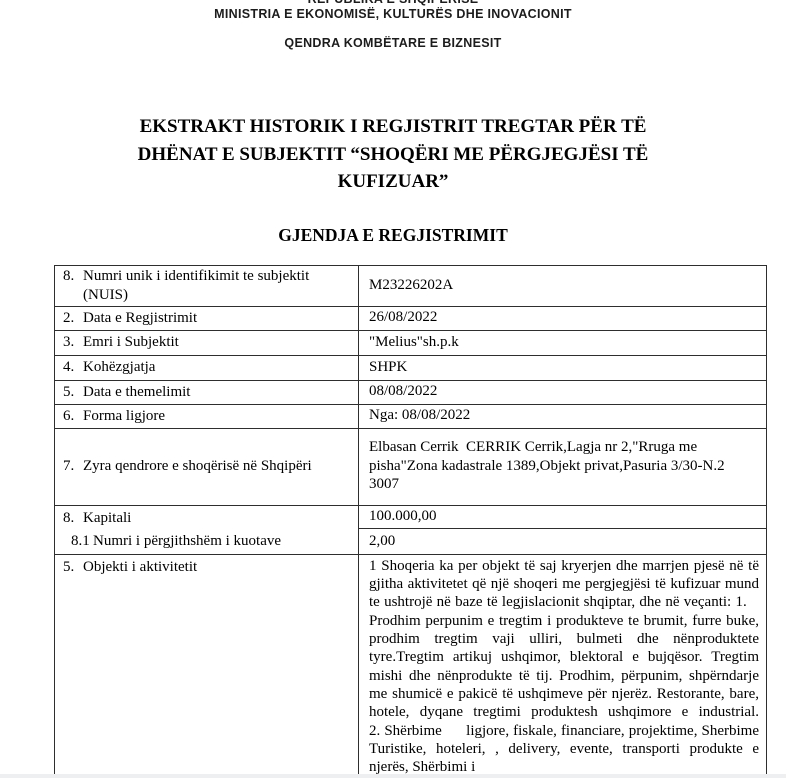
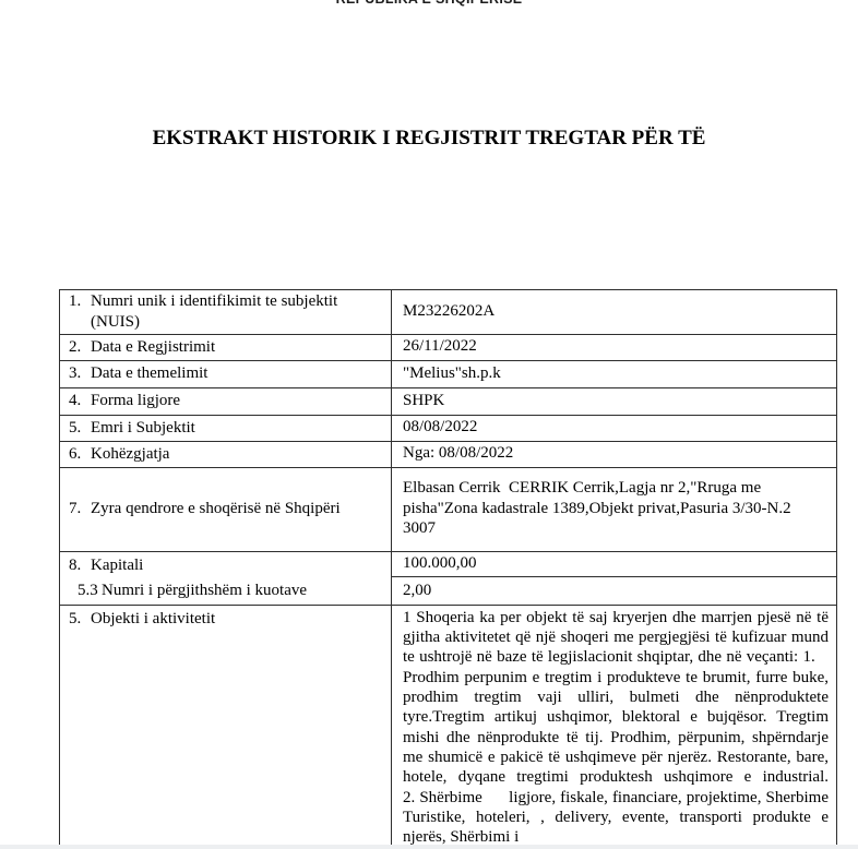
- MINISTRIA E EKONOMISË, KULTURËS DHE INOVACIONIT
- QENDRA KOMBËTARE E BIZNESIT
  EKSTRAKT HISTORIK I REGJISTRIT TREGTAR PËR TË
- DHËNAT E SUBJEKTIT “SHOQËRI ME PËRGJEGJËSI TË
- KUFIZUAR”
- GJENDJA E REGJISTRIMIT
- 8. Numri unik i identifikimit te subjektit (NUIS)	M23226202A
+ 1. Numri unik i identifikimit te subjektit (NUIS)	M23226202A
- 2. Data e Regjistrimit	26/08/2022
+ 2. Data e Regjistrimit	26/11/2022
- 3. Emri i Subjektit	"Melius"sh.p.k
+ 3. Data e themelimit	"Melius"sh.p.k
- 4. Kohëzgjatja	SHPK
+ 4. Forma ligjore	SHPK
- 5. Data e themelimit	08/08/2022
+ 5. Emri i Subjektit	08/08/2022
- 6. Forma ligjore	Nga: 08/08/2022
+ 6. Kohëzgjatja	Nga: 08/08/2022
  7. Zyra qendrore e shoqërisë në Shqipëri	Elbasan Cerrik CERRIK Cerrik,Lagja nr 2,"Rruga me pisha"Zona kadastrale 1389,Objekt privat,Pasuria 3/30-N.2 3007
- 8. Kapitali 8.1 Numri i përgjithshëm i kuotave	100.000,00
+ 8. Kapitali 5.3 Numri i përgjithshëm i kuotave	100.000,00
  2,00
  5. Objekti i aktivitetit	1 Shoqeria ka per objekt të saj kryerjen dhe marrjen pjesë në të gjitha aktivitetet që një shoqeri me pergjegjësi të kufizuar mund te ushtrojë në baze të legjislacionit shqiptar, dhe në veçanti: 1. Prodhim perpunim e tregtim i produkteve te brumit, furre buke, prodhim tregtim vaji ulliri, bulmeti dhe nënproduktete tyre.Tregtim artikuj ushqimor, blektoral e bujqësor. Tregtim mishi dhe nënprodukte të tij. Prodhim, përpunim, shpërndarje me shumicë e pakicë të ushqimeve për njerëz. Restorante, bare, hotele, dyqane tregtimi produktesh ushqimore e industrial. 2. Shërbime ligjore, fiskale, financiare, projektime, Sherbime Turistike, hoteleri, , delivery, evente, transporti produkte e njerës, Shërbimi i
